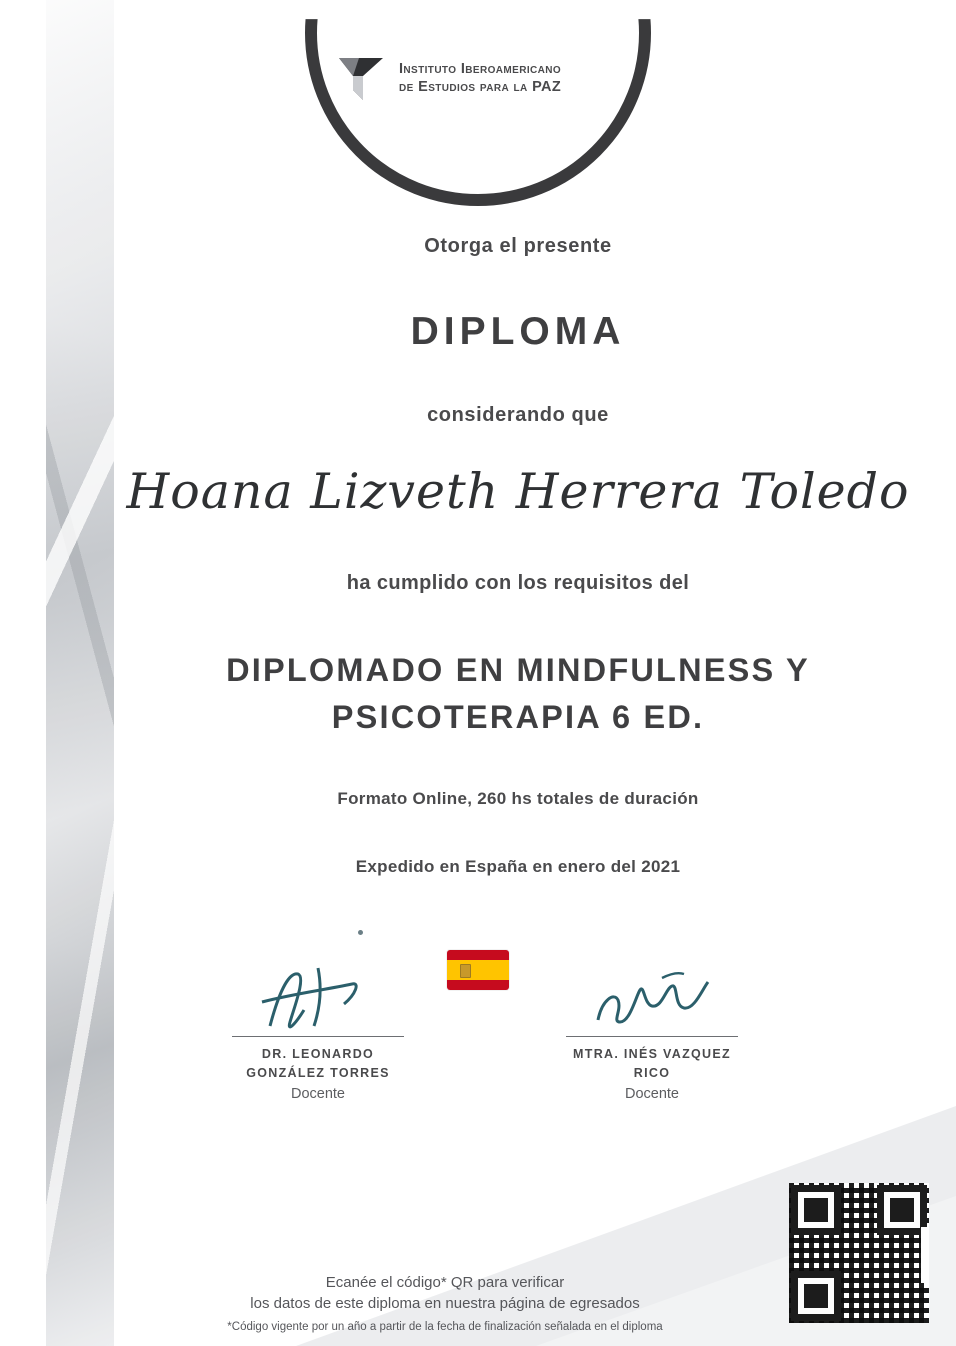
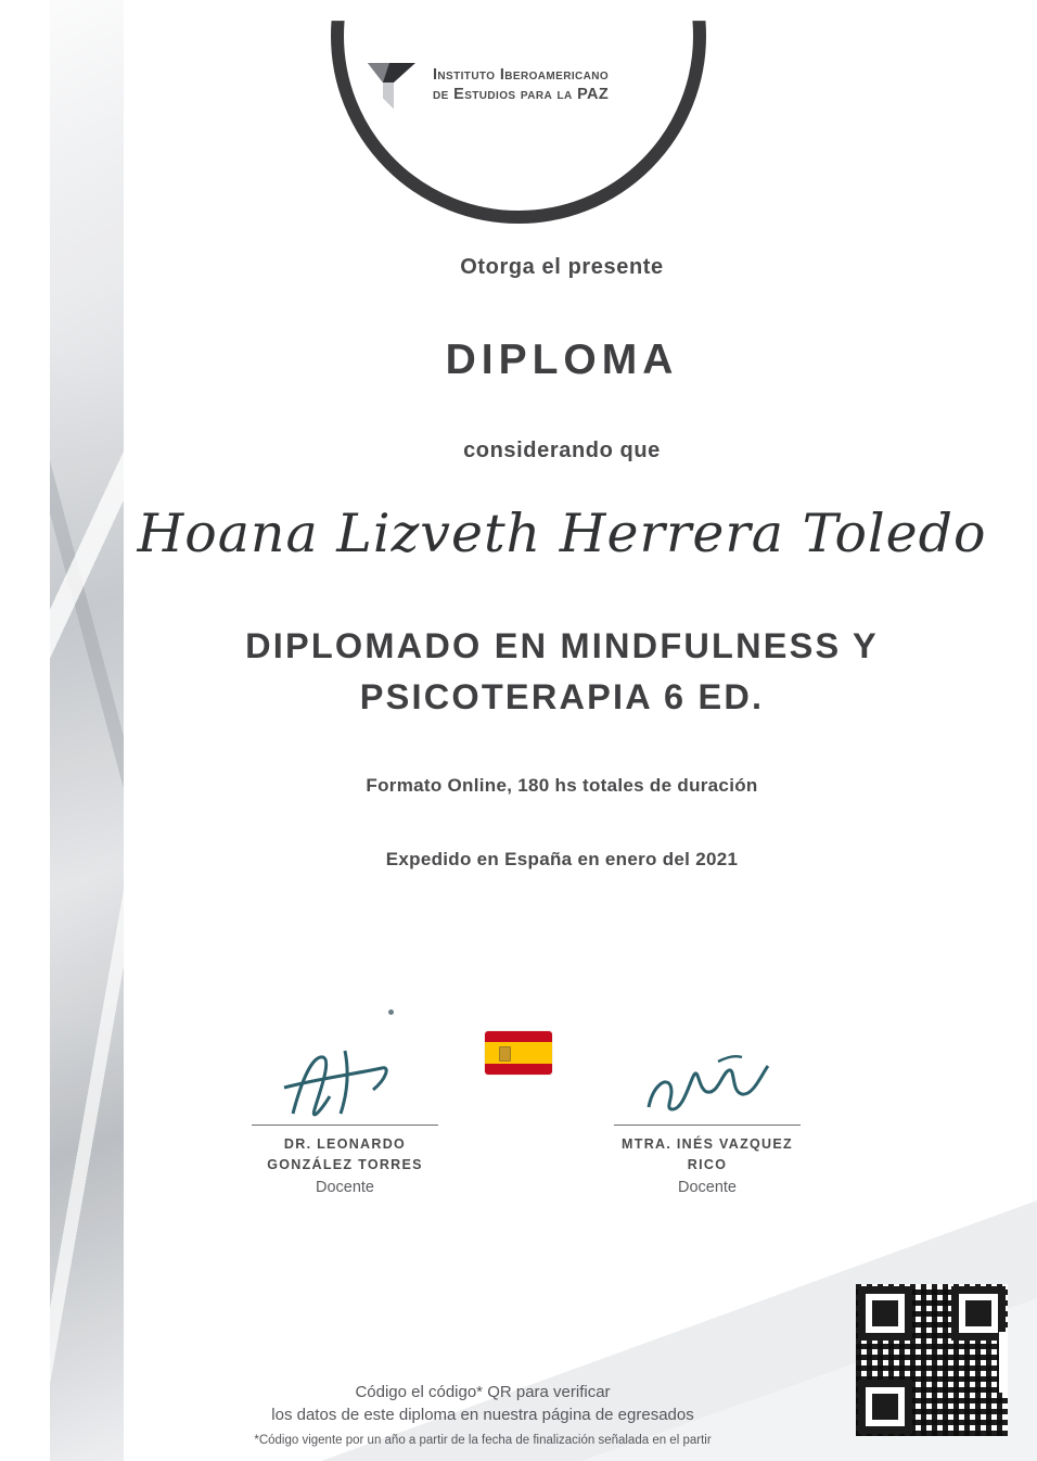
  Instituto Iberoamericano
  de Estudios para la PAZ
  Otorga el presente
  DIPLOMA
  considerando que
  Hoana Lizveth Herrera Toledo
- ha cumplido con los requisitos del
  DIPLOMADO EN MINDFULNESS Y PSICOTERAPIA 6 ED.
- Formato Online, 260 hs totales de duración
+ Formato Online, 180 hs totales de duración
  Expedido en España en enero del 2021
  DR. LEONARDO GONZÁLEZ TORRES
  Docente
  MTRA. INÉS VAZQUEZ RICO
  Docente
- Ecanée el código* QR para verificar
+ Código el código* QR para verificar
  los datos de este diploma en nuestra página de egresados
- *Código vigente por un año a partir de la fecha de finalización señalada en el diploma
+ *Código vigente por un año a partir de la fecha de finalización señalada en el partir
